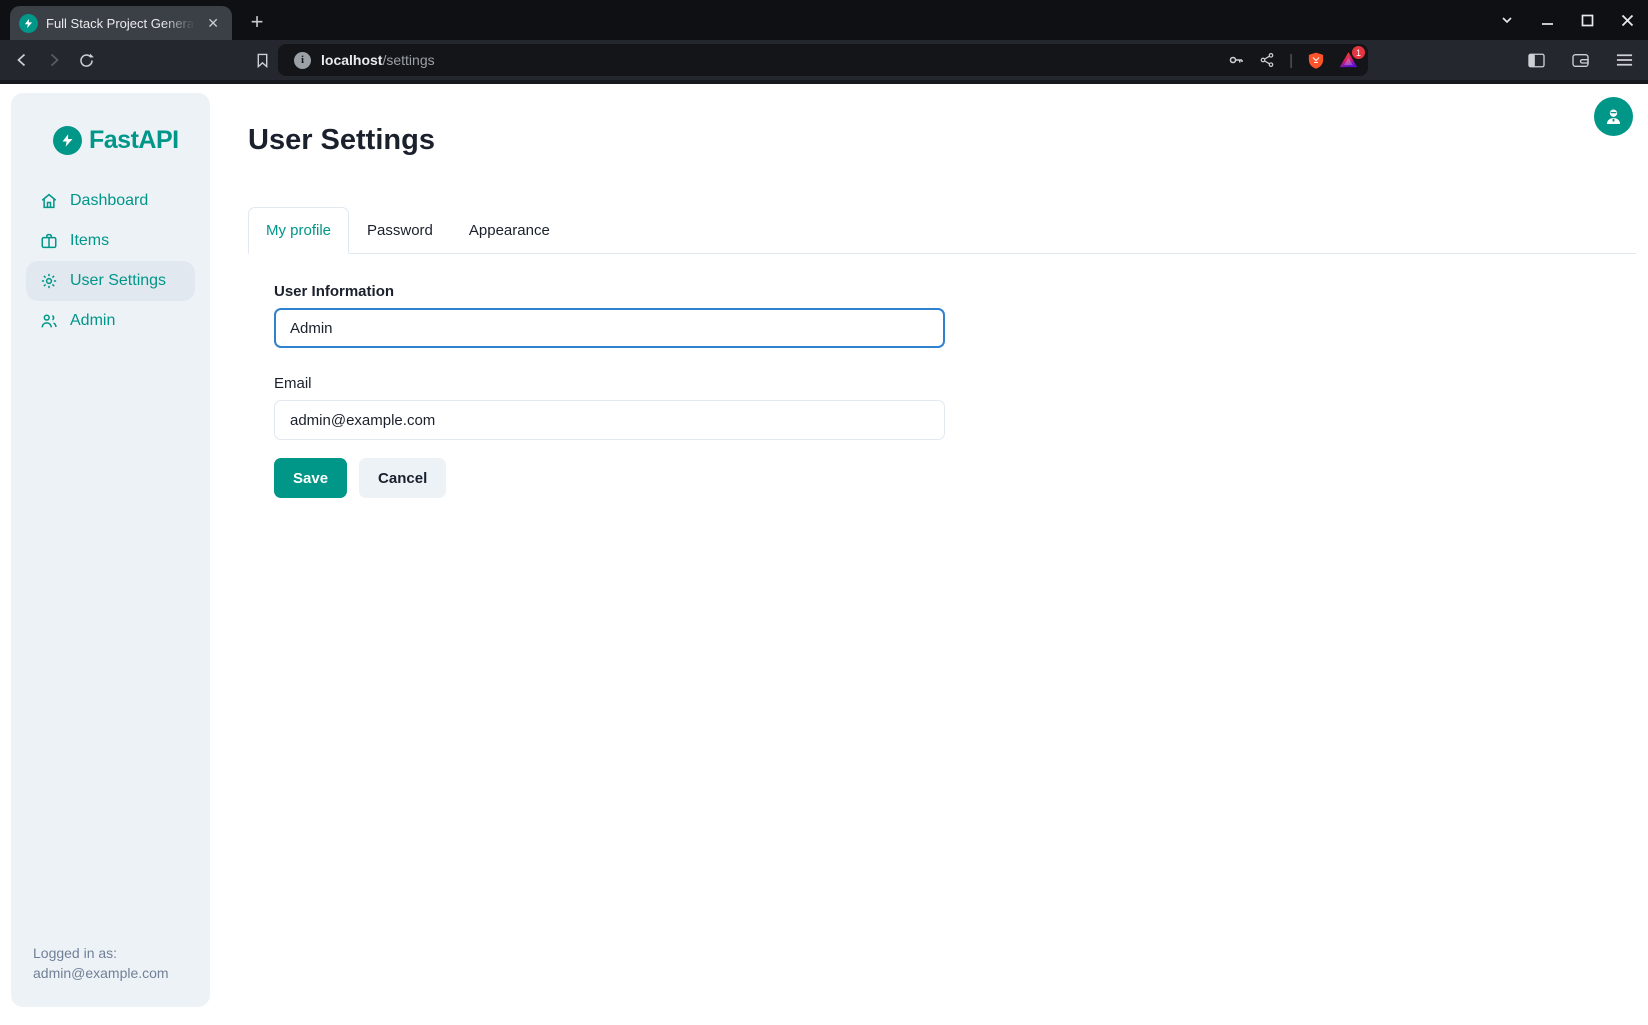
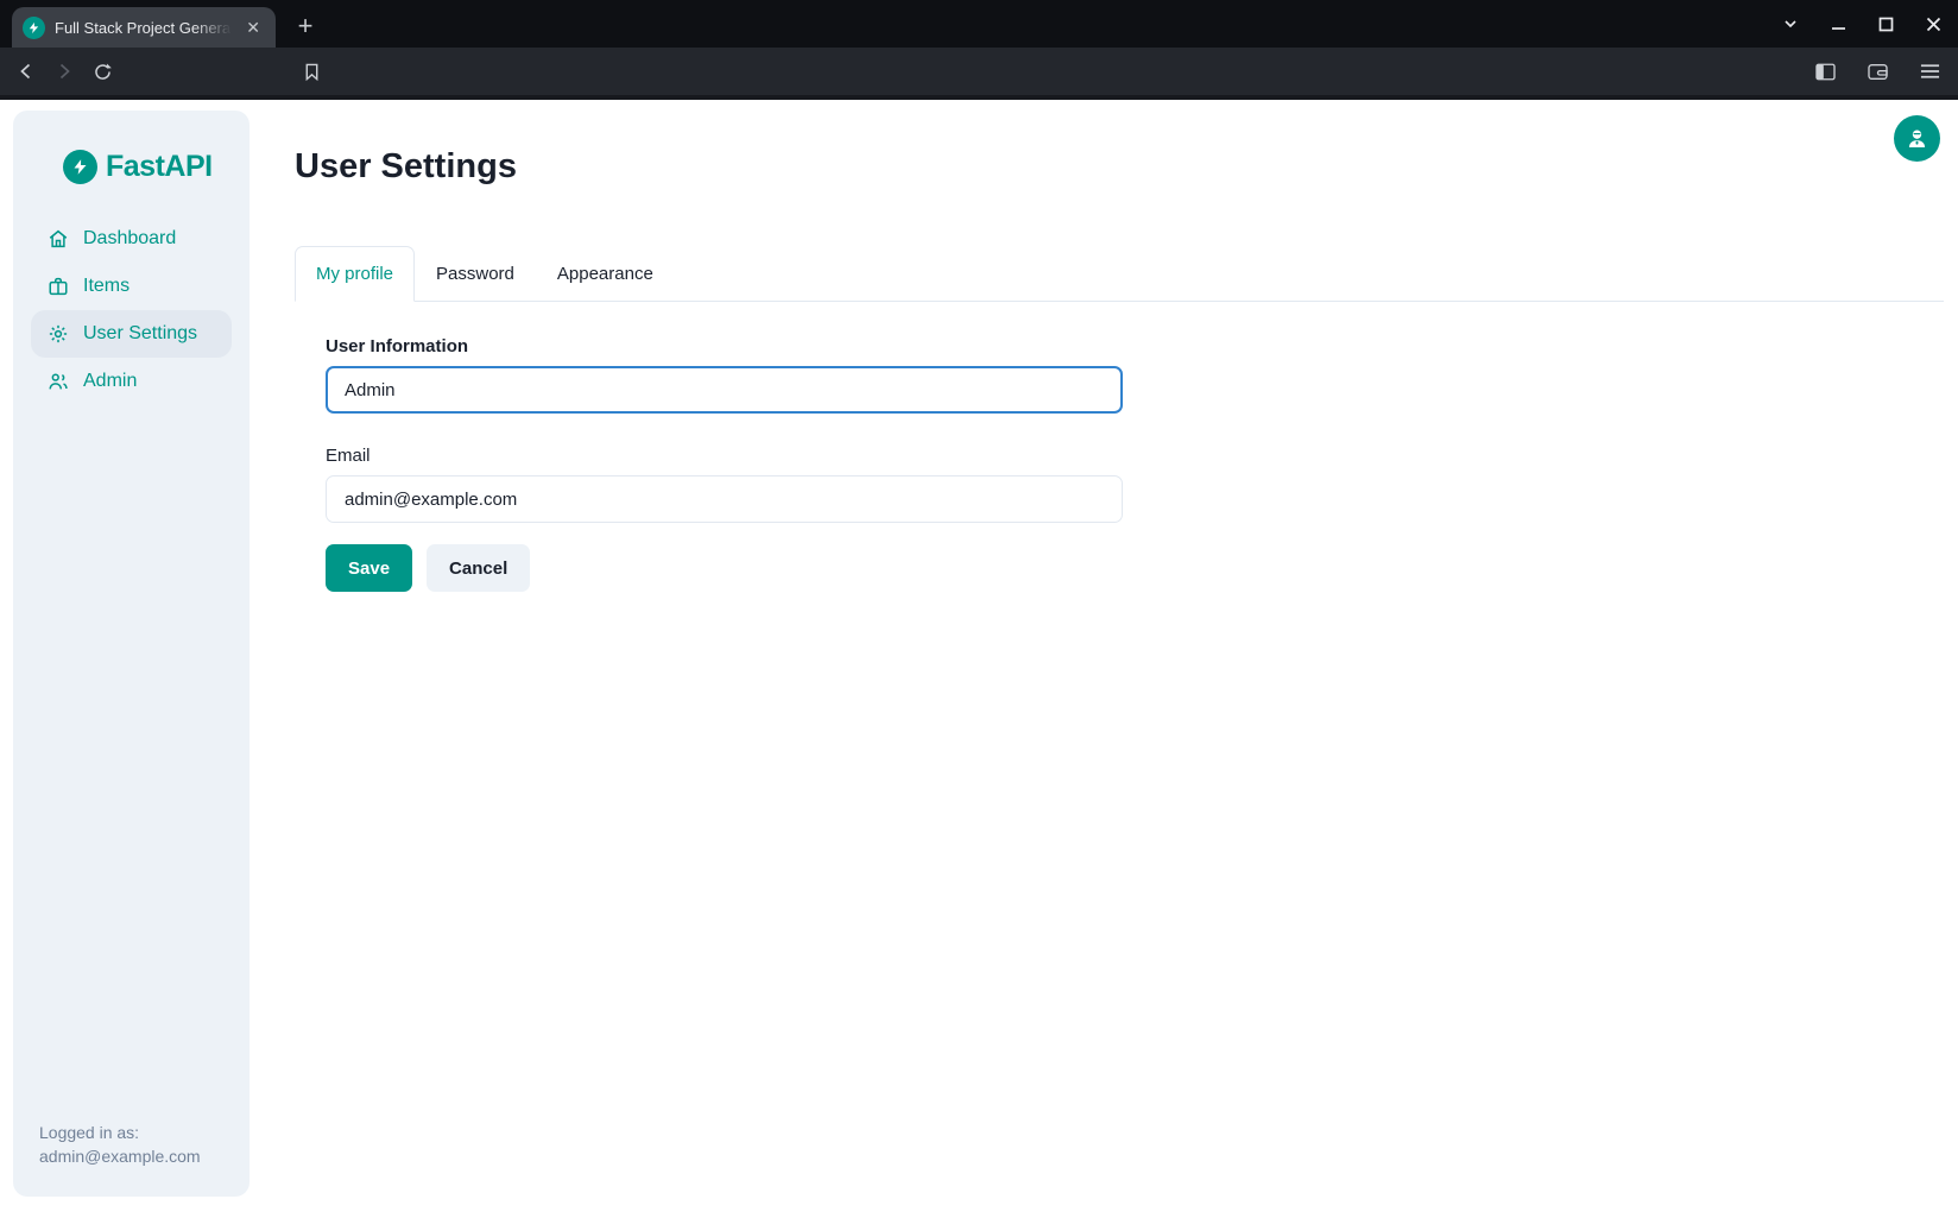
  Full Stack Project Genera
  ✕
  +
- i
- localhost
- /settings
- |
- 1
  FastAPI
  Dashboard
  Items
  User Settings
  Admin
  Logged in as:
  admin@example.com
  User Settings
  My profile
  Password
  Appearance
  User Information
  Admin
  Email
  admin@example.com
  Save
  Cancel
